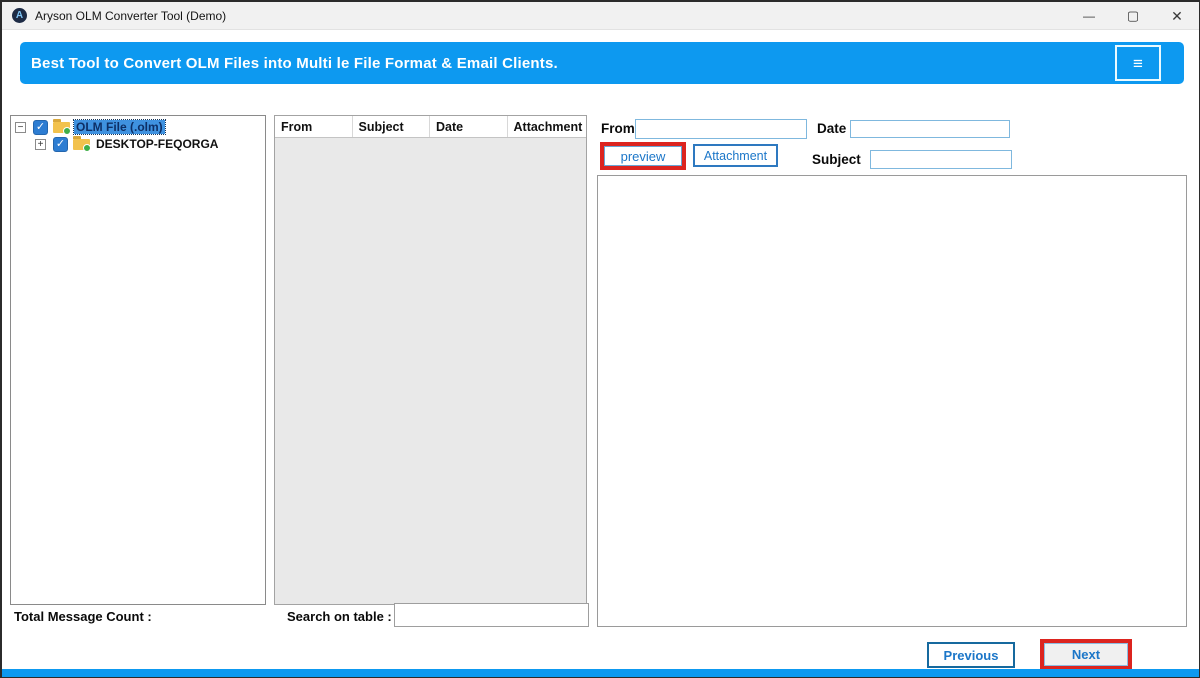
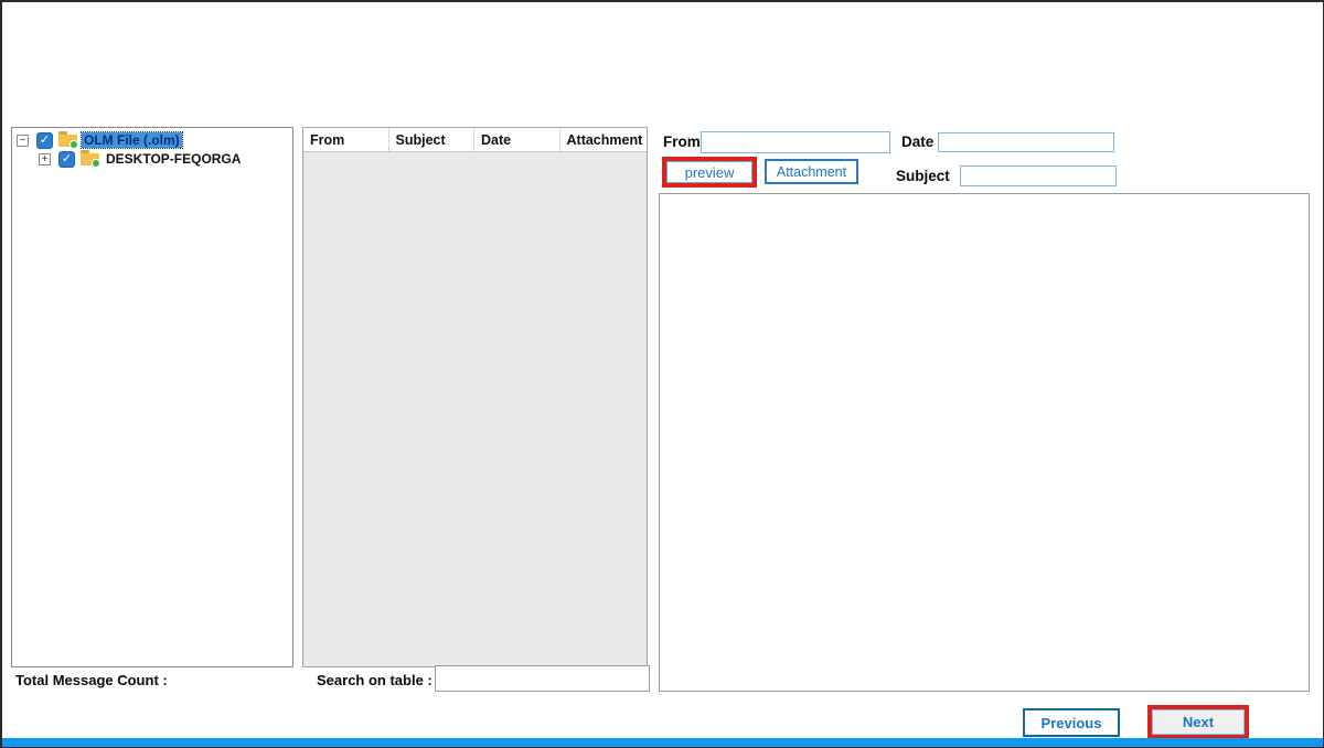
- A
- Aryson OLM Converter Tool (Demo)
- —
- ▢
- ✕
- Best Tool to Convert OLM Files into Multi le File Format & Email Clients.
- ≡
  −
  ✓
  OLM File (.olm)
  +
  ✓
  DESKTOP-FEQORGA
  From
  Subject
  Date
  Attachment
  From
  Date
  preview
  Attachment
  Subject
  Total Message Count :
  Search on table :
  Previous
  Next
